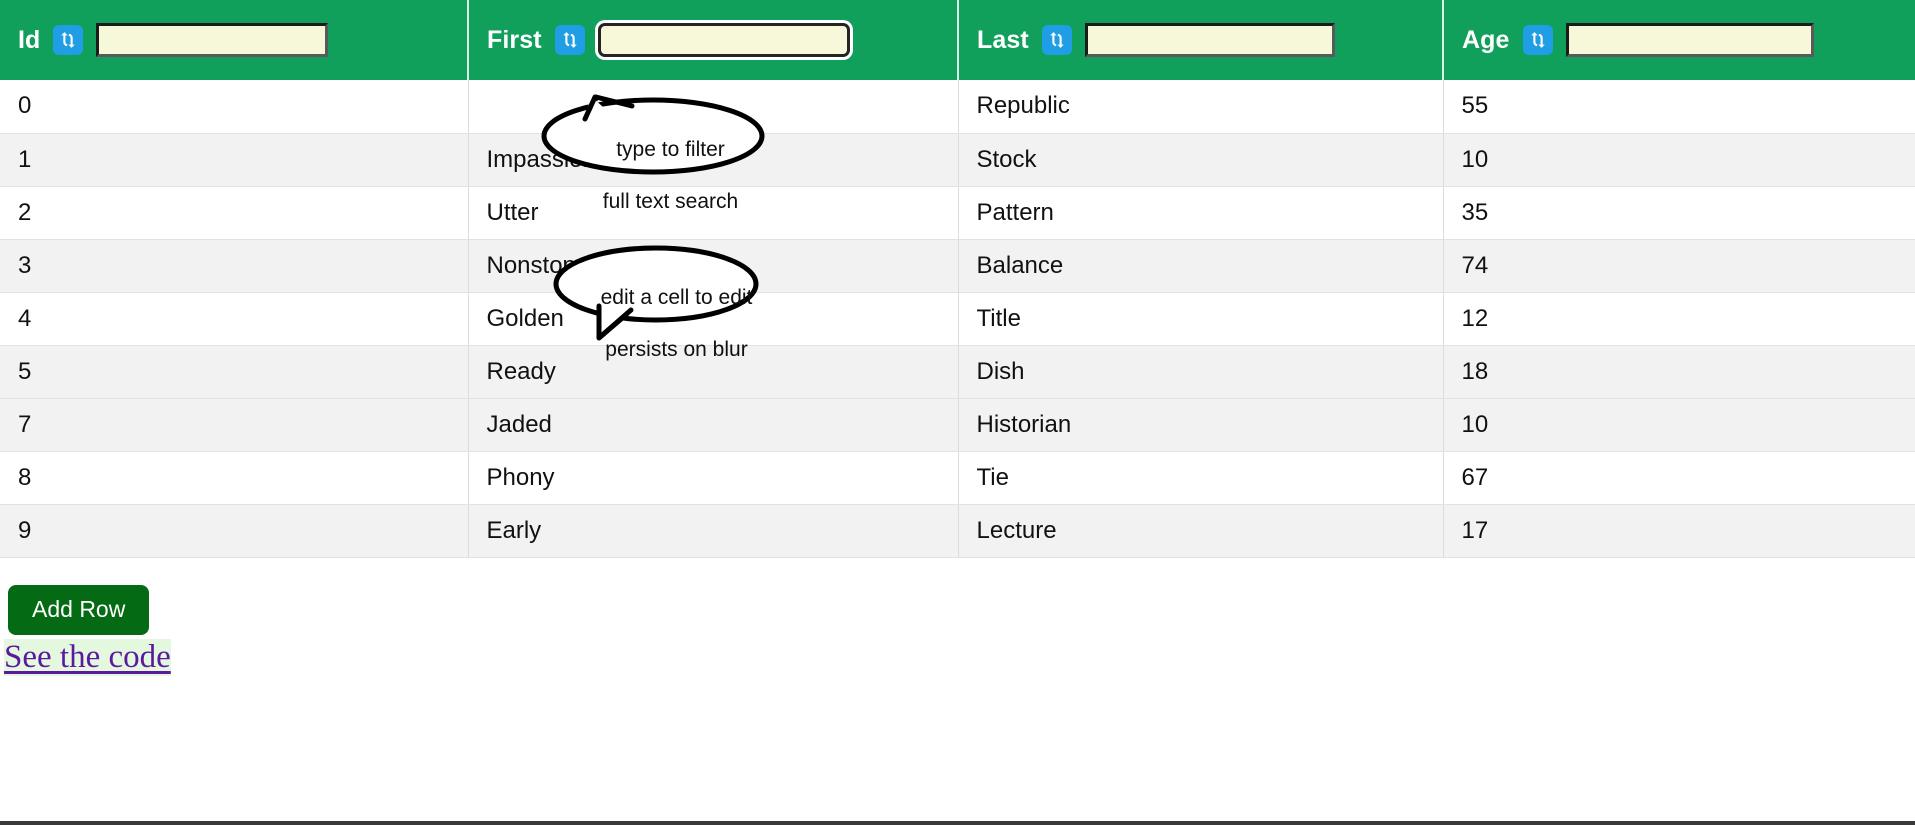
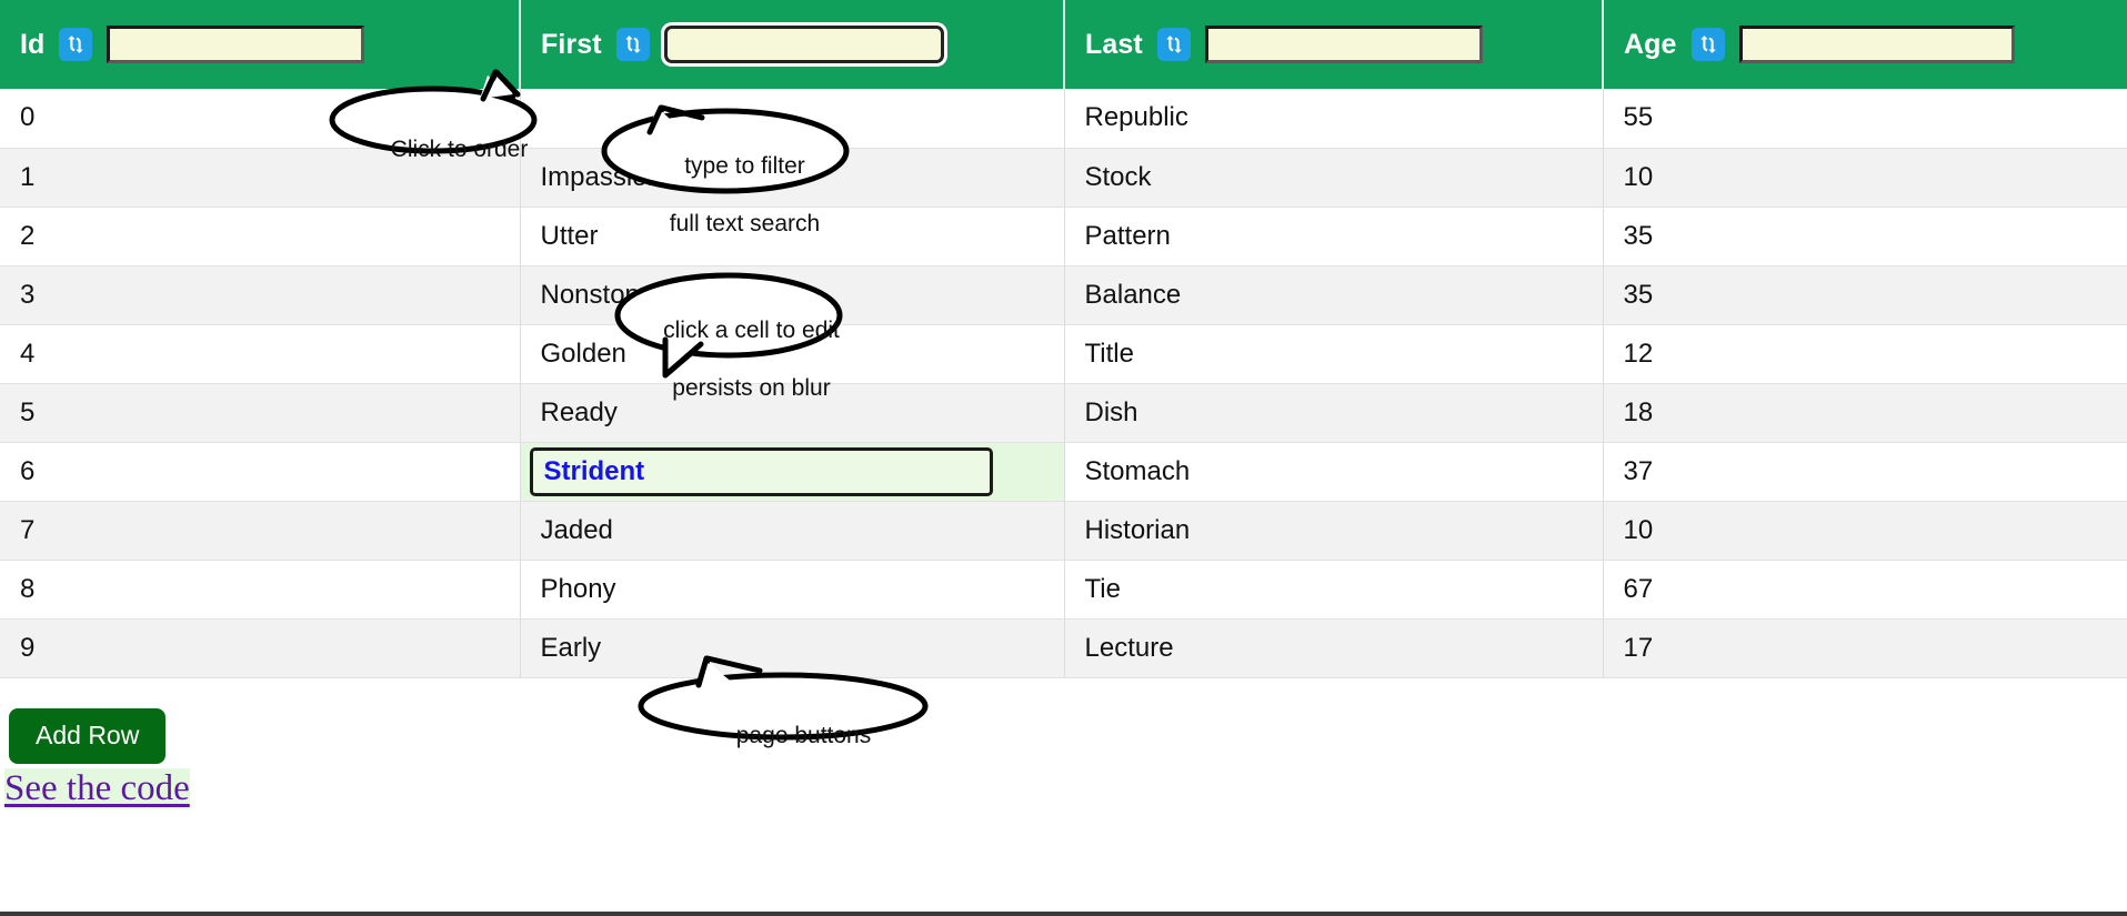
  Id	First	Last	Age
  0		Republic	55
  1	Impass	Stock	10
  2	Utter	Pattern	35
- 3	Nonsto	Balance	74
+ 3	Nonsto	Balance	35
  4	Golden	Title	12
  5	Ready	Dish	18
+ 6	Strident	Stomach	37
  7	Jaded	Historian	10
  8	Phony	Tie	67
  9	Early	Lecture	17
  Add Row
  See the code
+ Click to order
  type to filter
  full text search
- edit a cell to edit
+ click a cell to edit
  persists on blur
+ page buttons
